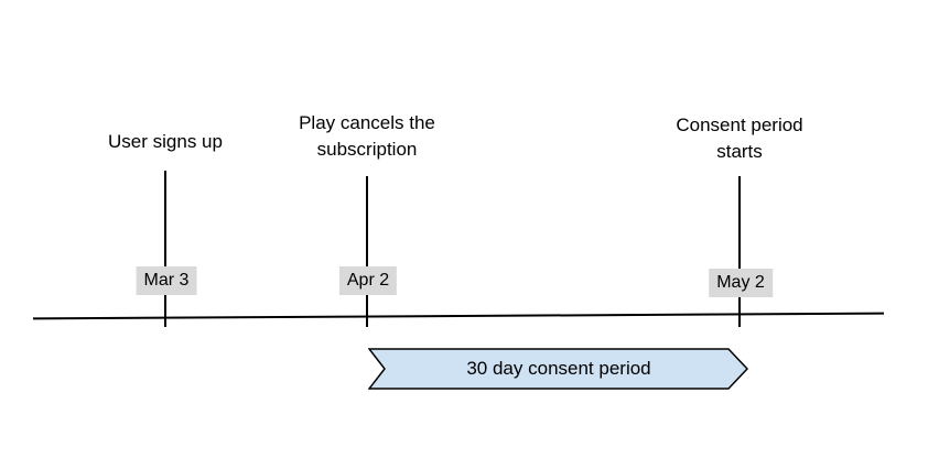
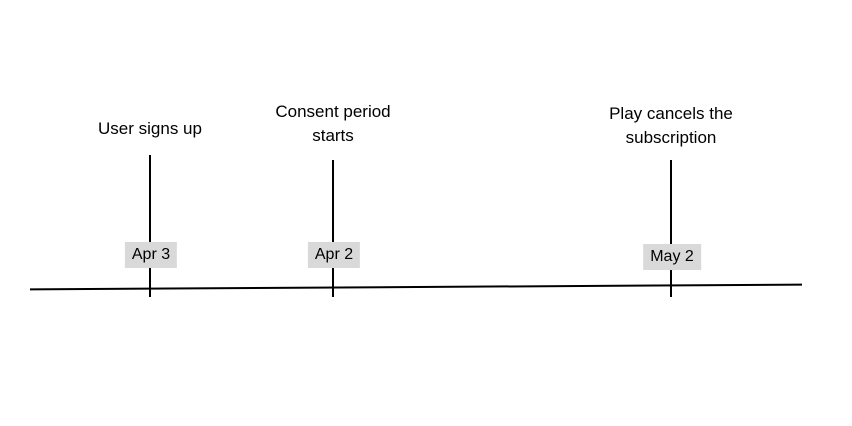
  User signs up
- Mar 3
+ Apr 3
- Play cancels the subscription
+ Consent period starts
  Apr 2
- Consent period starts
+ Play cancels the subscription
  May 2
- 30 day consent period
